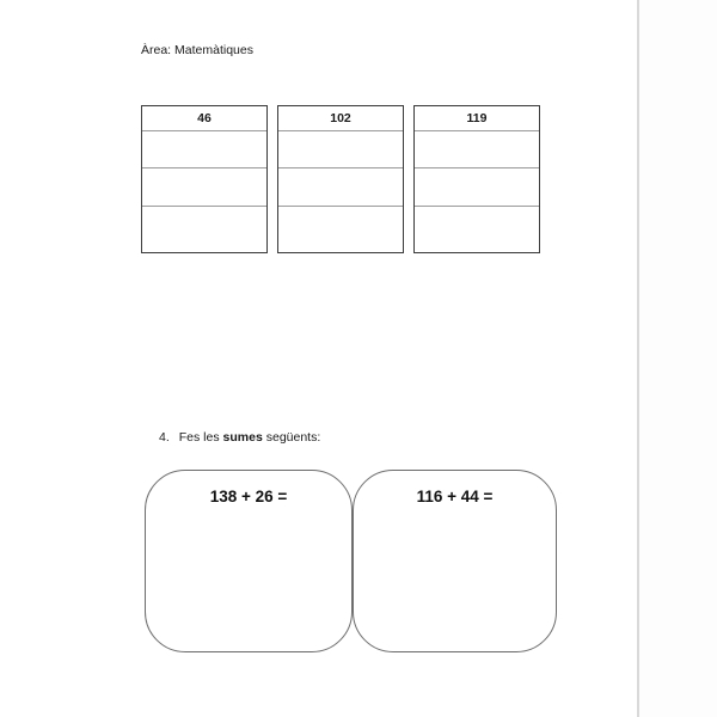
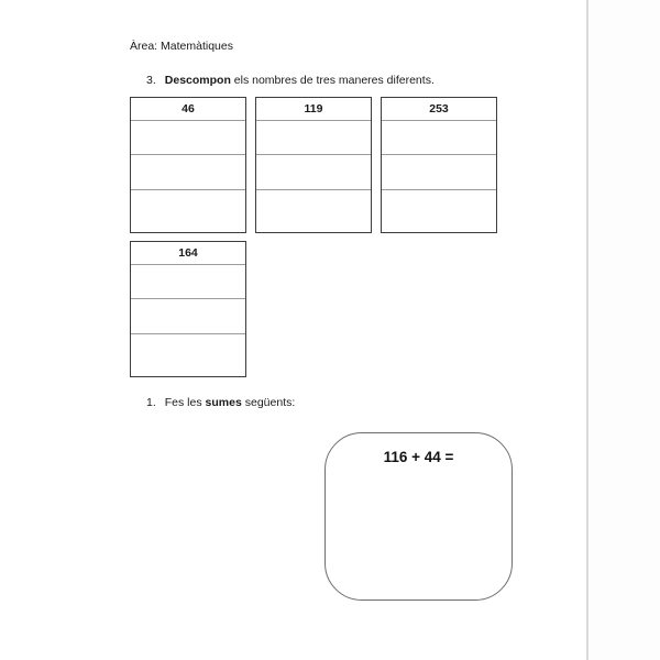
  Àrea: Matemàtiques
+ 3. Descompon els nombres de tres maneres diferents.
  46
- 102
  119
+ 253
+ 164
- 4. Fes les sumes següents:
+ 1. Fes les sumes següents:
- 138 + 26 =
  116 + 44 =
